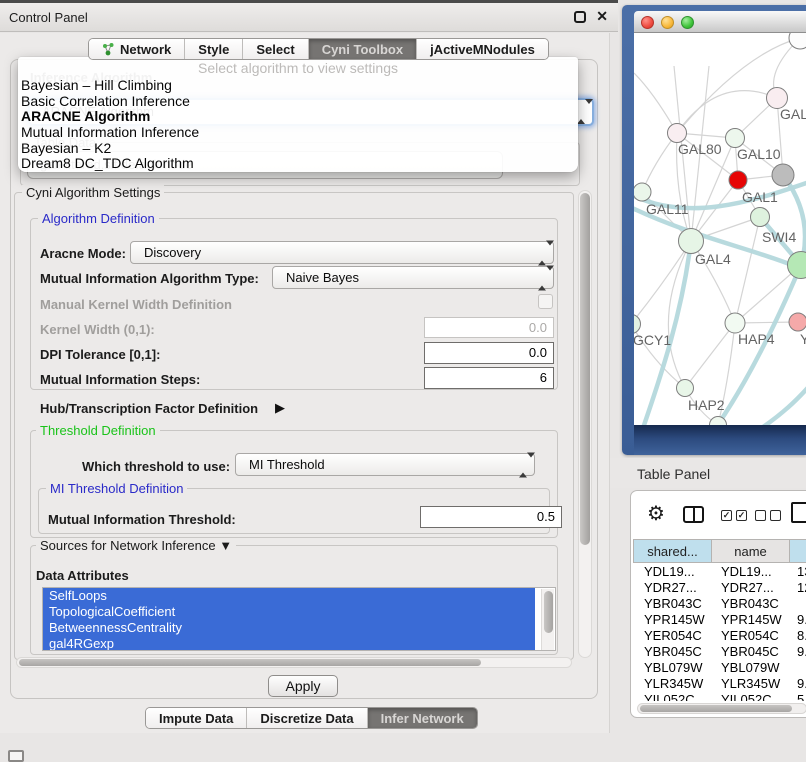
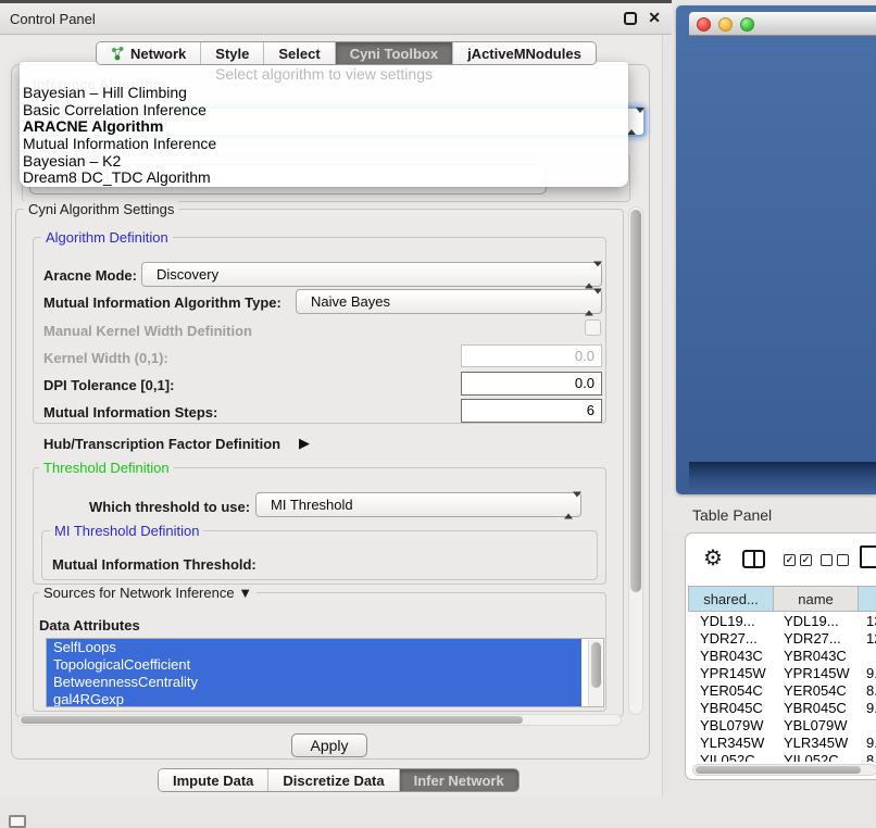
  Control Panel
  ✕
  Network
  Style
  Select
  Cyni Toolbox
  jActiveMNodules
  Select algorithm to view settings
  Bayesian – Hill Climbing
  Basic Correlation Inference
  ARACNE Algorithm
  Mutual Information Inference
  Bayesian – K2
  Dream8 DC_TDC Algorithm
  Cyni Algorithm Settings
  Algorithm Definition
  Aracne Mode:
  Discovery
  Mutual Information Algorithm Type:
  Naive Bayes
  Manual Kernel Width Definition
  Kernel Width (0,1):
  0.0
  DPI Tolerance [0,1]:
  0.0
  Mutual Information Steps:
  6
  Hub/Transcription Factor Definition
  ▶
  Threshold Definition
  Which threshold to use:
  MI Threshold
  MI Threshold Definition
  Mutual Information Threshold:
- 0.5
  Sources for Network Inference ▼
  Data Attributes
  SelfLoops
  TopologicalCoefficient
  BetweennessCentrality
  gal4RGexp
  Apply
  Impute Data
  Discretize Data
  Infer Network
- GAL
- GAL80
- GAL10
- GAL1
- GAL11
- SWI4
- GAL4
- GCY1
- HAP4
- Y
- HAP2
  Table Panel
  ⚙
  ✓
  ✓
  shared...
  name
  YDL19...
  YDL19...
  YDR27...
  YDR27...
  YBR043C
  YBR043C
  YPR145W
  YPR145W
  YER054C
  YER054C
  YBR045C
  YBR045C
  YBL079W
  YBL079W
  YLR345W
  YLR345W
  YIL052C
  YIL052C
- 5
+ 8
